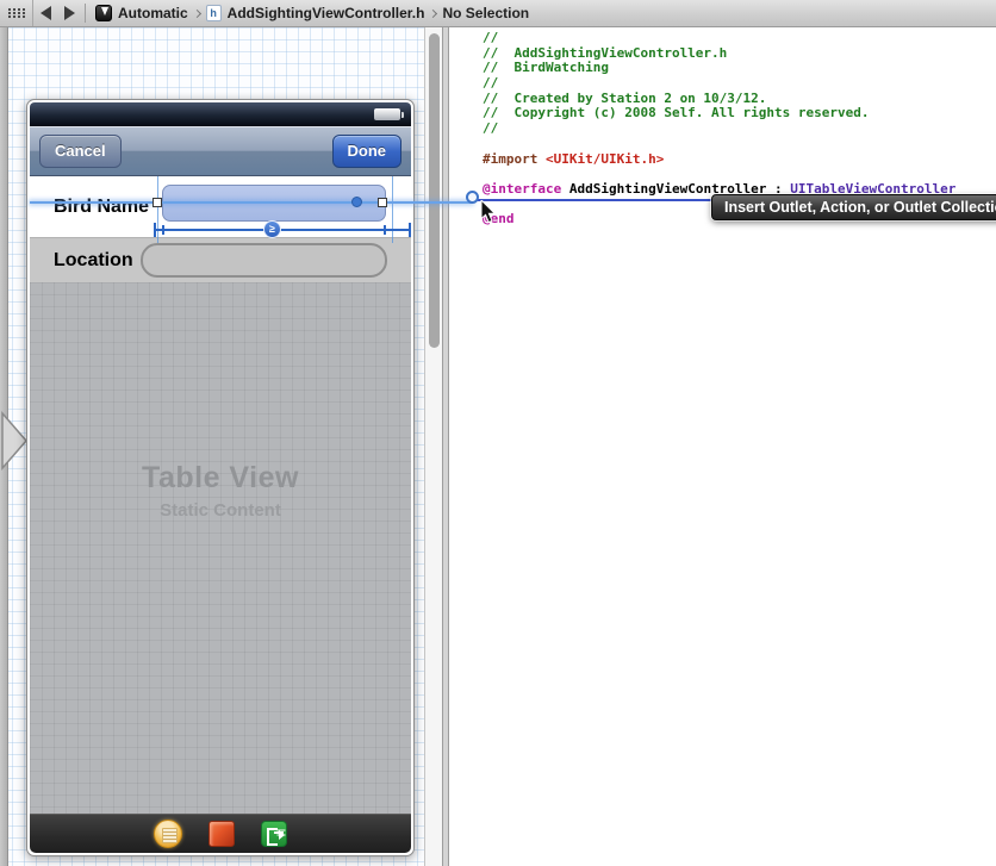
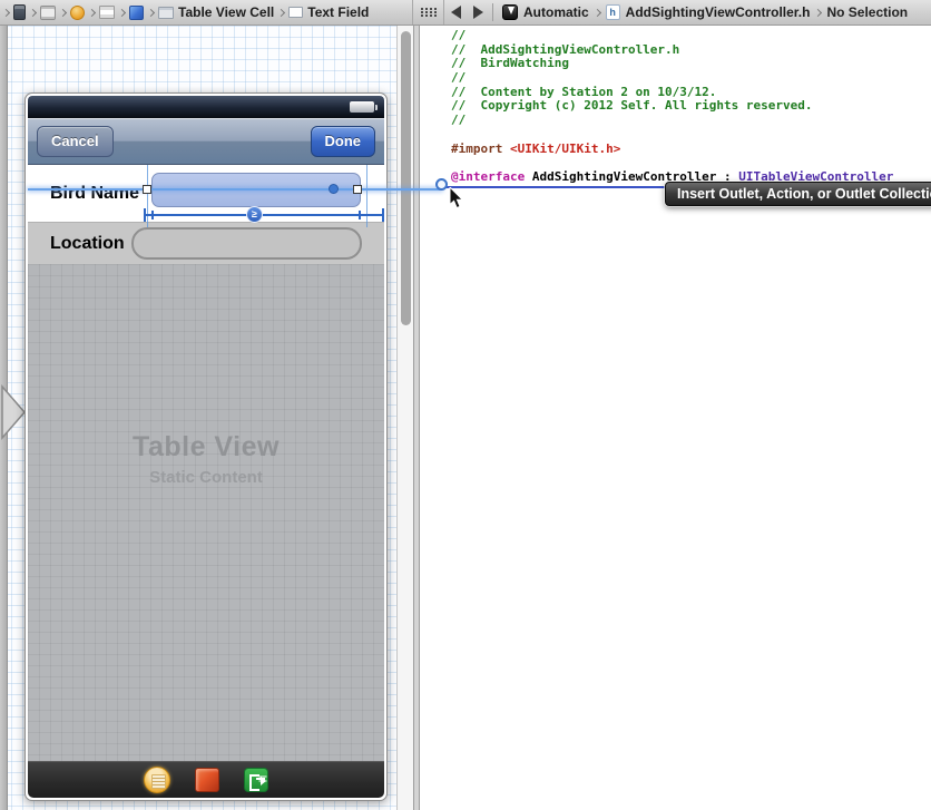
+ Table View Cell
+ Text Field
  Automatic
  h
  AddSightingViewController.h
  No Selection
  Cancel
  Done
  Bird Name
  Location
  Table View
  Static Content
  //
  // AddSightingViewController.h
  // BirdWatching
  //
- // Created by Station 2 on 10/3/12.
+ // Content by Station 2 on 10/3/12.
- // Copyright (c) 2008 Self. All rights reserved.
+ // Copyright (c) 2012 Self. All rights reserved.
  //
  #import <UIKit/UIKit.h>
  @interface AddSightingViewController : UITableViewController
- @end
  ≥
  Insert Outlet, Action, or Outlet Collecti
